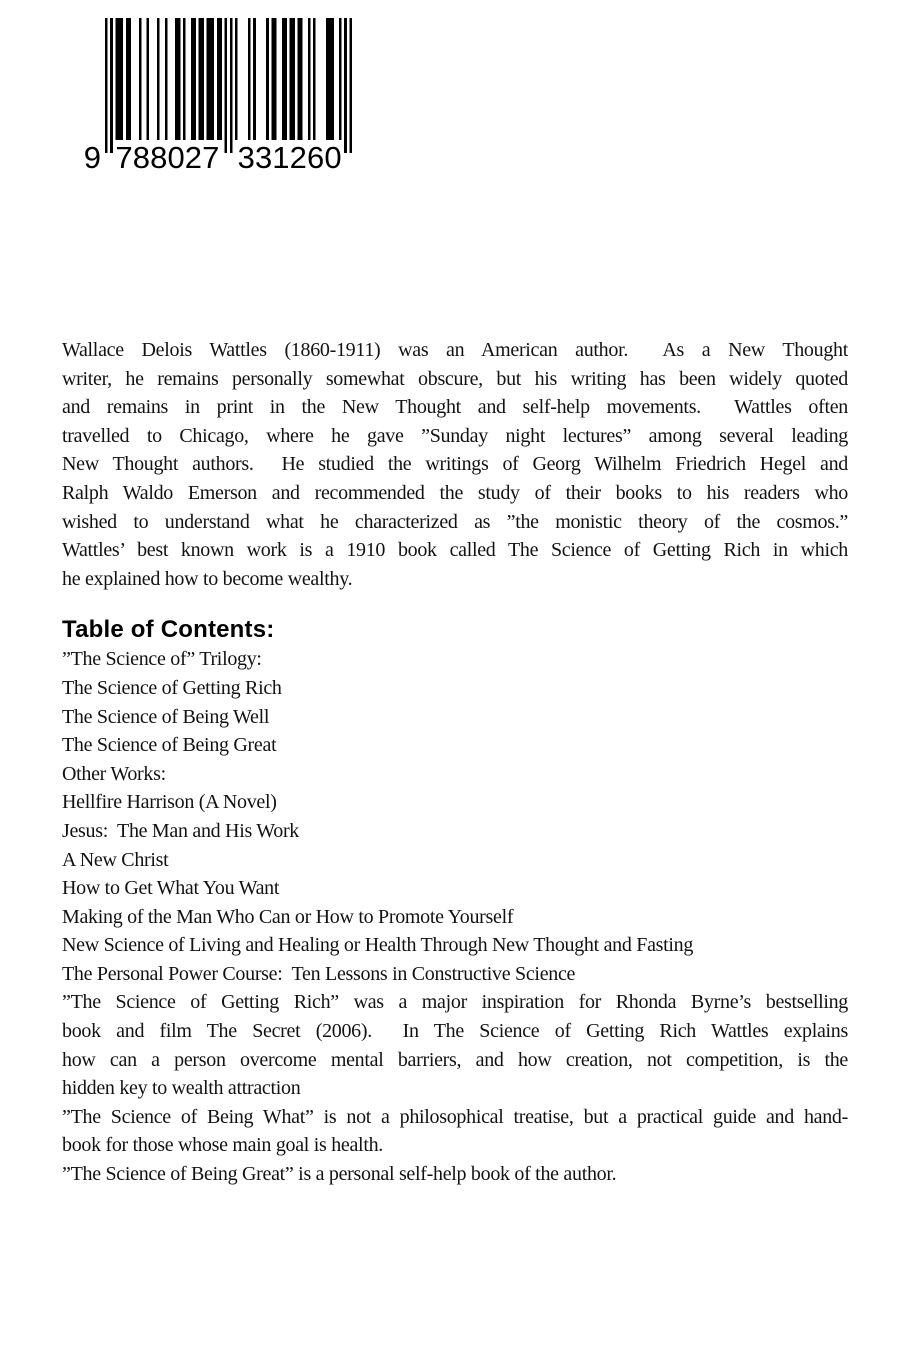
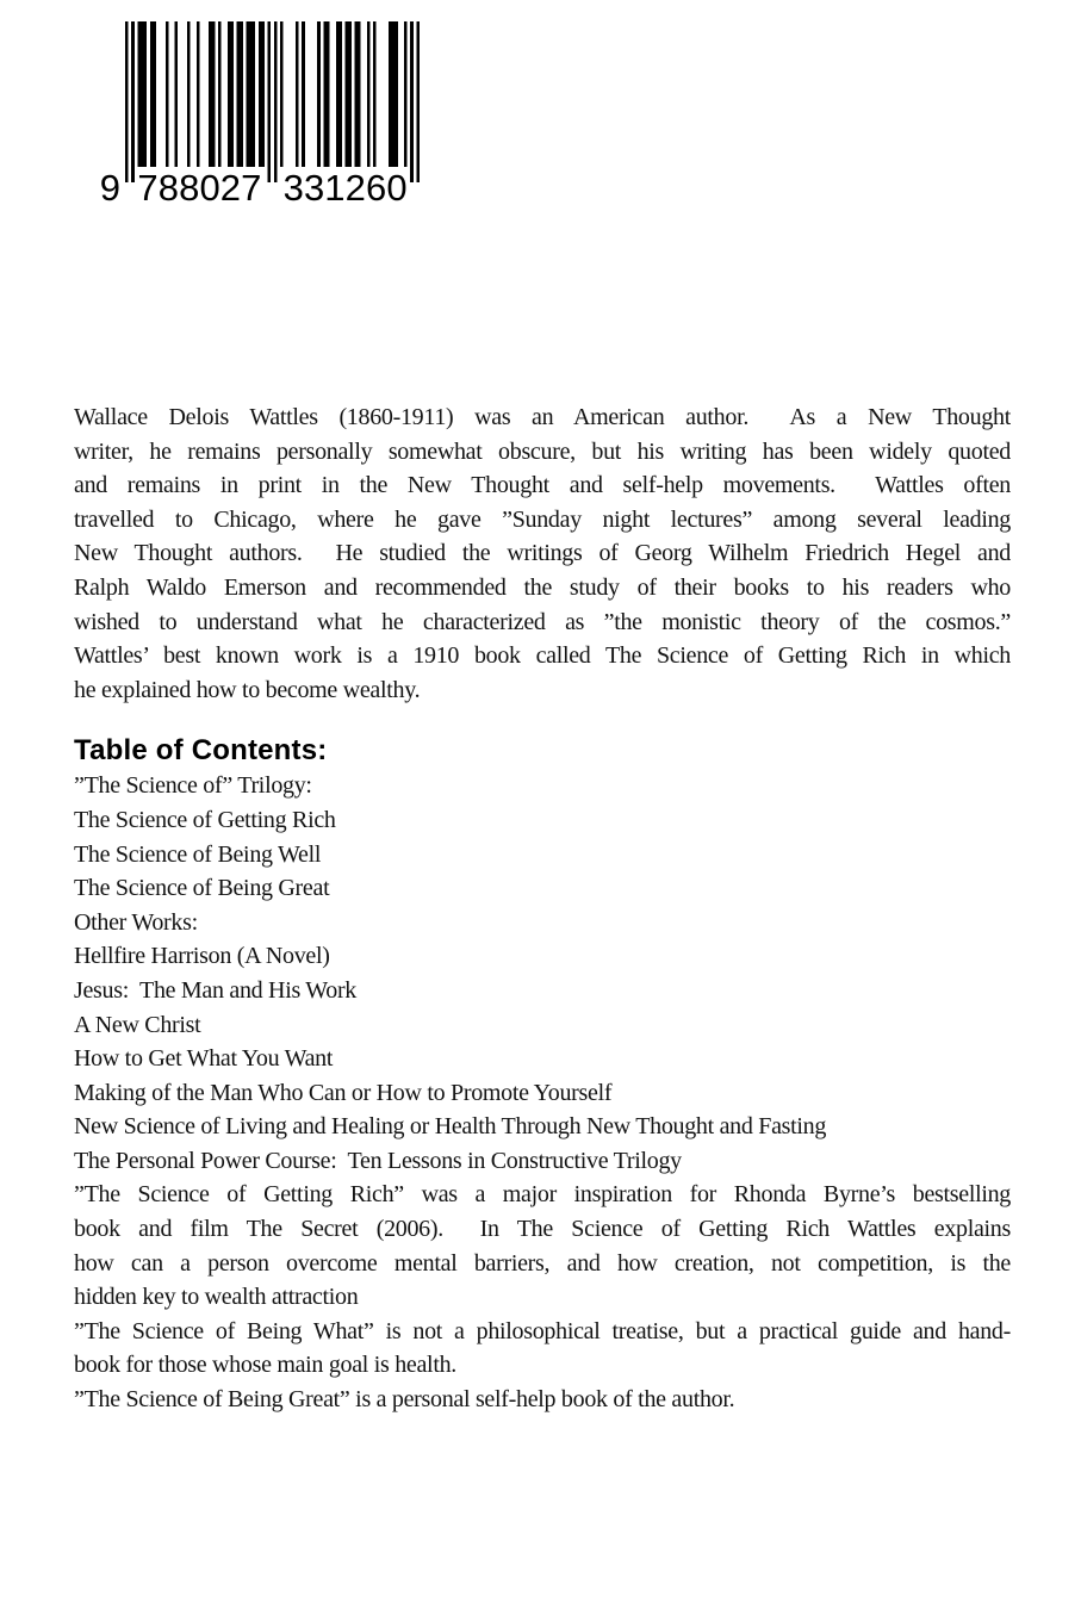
  9
  788027
  331260
  Wallace Delois Wattles (1860-1911) was an American author. As a New Thought
  writer, he remains personally somewhat obscure, but his writing has been widely quoted
  and remains in print in the New Thought and self-help movements. Wattles often
  travelled to Chicago, where he gave ”Sunday night lectures” among several leading
  New Thought authors. He studied the writings of Georg Wilhelm Friedrich Hegel and
  Ralph Waldo Emerson and recommended the study of their books to his readers who
  wished to understand what he characterized as ”the monistic theory of the cosmos.”
  Wattles’ best known work is a 1910 book called The Science of Getting Rich in which
  he explained how to become wealthy.
  Table of Contents:
  ”The Science of” Trilogy:
  The Science of Getting Rich
  The Science of Being Well
  The Science of Being Great
  Other Works:
  Hellfire Harrison (A Novel)
  Jesus: The Man and His Work
  A New Christ
  How to Get What You Want
  Making of the Man Who Can or How to Promote Yourself
  New Science of Living and Healing or Health Through New Thought and Fasting
- The Personal Power Course: Ten Lessons in Constructive Science
+ The Personal Power Course: Ten Lessons in Constructive Trilogy
  ”The Science of Getting Rich” was a major inspiration for Rhonda Byrne’s bestselling
  book and film The Secret (2006). In The Science of Getting Rich Wattles explains
  how can a person overcome mental barriers, and how creation, not competition, is the
  hidden key to wealth attraction
  ”The Science of Being What” is not a philosophical treatise, but a practical guide and hand-
  book for those whose main goal is health.
  ”The Science of Being Great” is a personal self-help book of the author.
